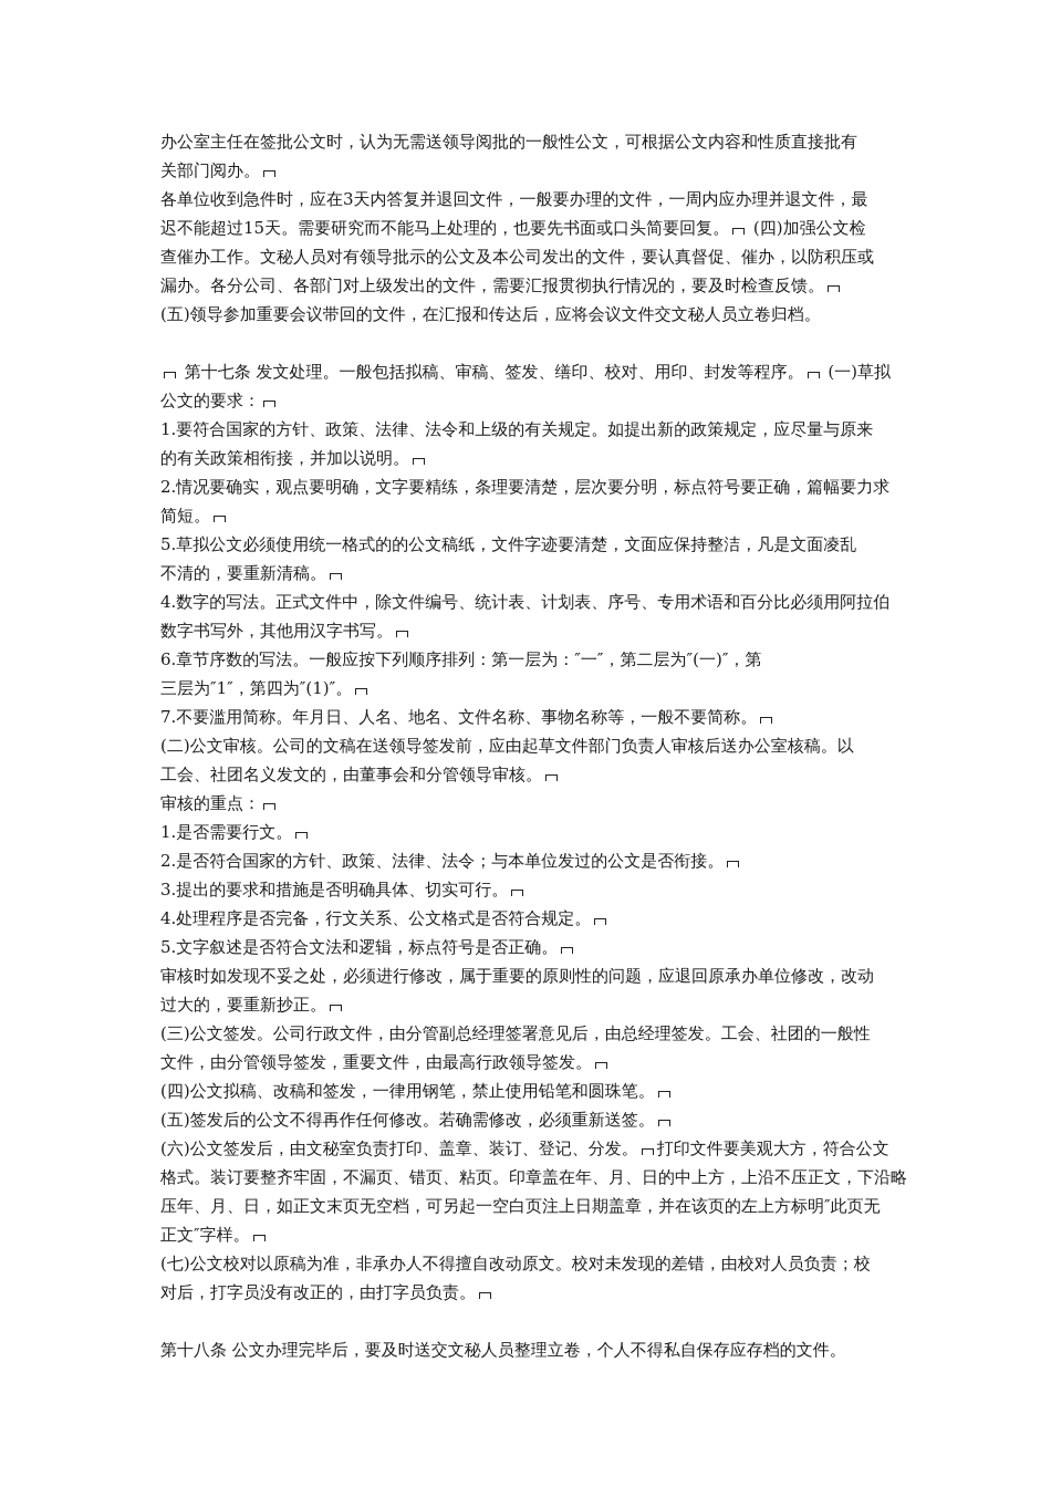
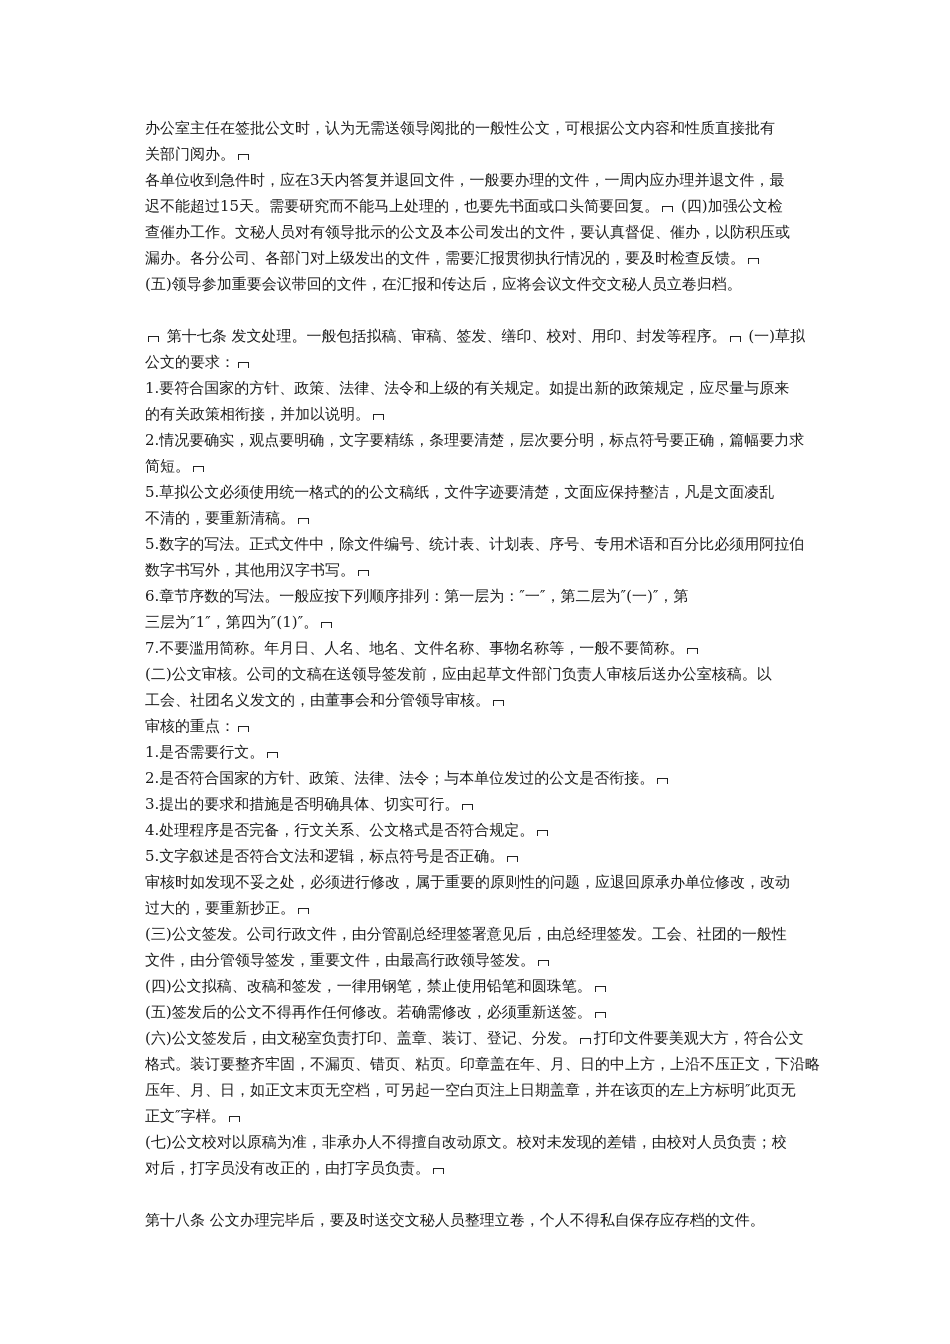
  办公室主任在签批公文时，认为无需送领导阅批的一般性公文，可根据公文内容和性质直接批有
  关部门阅办。
  各单位收到急件时，应在3天内答复并退回文件，一般要办理的文件，一周内应办理并退文件，最
  迟不能超过15天。需要研究而不能马上处理的，也要先书面或口头简要回复。 (四)加强公文检
  查催办工作。文秘人员对有领导批示的公文及本公司发出的文件，要认真督促、催办，以防积压或
  漏办。各分公司、各部门对上级发出的文件，需要汇报贯彻执行情况的，要及时检查反馈。
  (五)领导参加重要会议带回的文件，在汇报和传达后，应将会议文件交文秘人员立卷归档。
  第十七条 发文处理。一般包括拟稿、审稿、签发、缮印、校对、用印、封发等程序。 (一)草拟
  公文的要求：
  1.要符合国家的方针、政策、法律、法令和上级的有关规定。如提出新的政策规定，应尽量与原来
  的有关政策相衔接，并加以说明。
  2.情况要确实，观点要明确，文字要精练，条理要清楚，层次要分明，标点符号要正确，篇幅要力求
  简短。
  5.草拟公文必须使用统一格式的的公文稿纸，文件字迹要清楚，文面应保持整洁，凡是文面凌乱
  不清的，要重新清稿。
- 4.数字的写法。正式文件中，除文件编号、统计表、计划表、序号、专用术语和百分比必须用阿拉伯
+ 5.数字的写法。正式文件中，除文件编号、统计表、计划表、序号、专用术语和百分比必须用阿拉伯
  数字书写外，其他用汉字书写。
  6.章节序数的写法。一般应按下列顺序排列：第一层为：″一″，第二层为″(一)″，第
  三层为″1″，第四为″(1)″。
  7.不要滥用简称。年月日、人名、地名、文件名称、事物名称等，一般不要简称。
  (二)公文审核。公司的文稿在送领导签发前，应由起草文件部门负责人审核后送办公室核稿。以
  工会、社团名义发文的，由董事会和分管领导审核。
  审核的重点：
  1.是否需要行文。
  2.是否符合国家的方针、政策、法律、法令；与本单位发过的公文是否衔接。
  3.提出的要求和措施是否明确具体、切实可行。
  4.处理程序是否完备，行文关系、公文格式是否符合规定。
  5.文字叙述是否符合文法和逻辑，标点符号是否正确。
  审核时如发现不妥之处，必须进行修改，属于重要的原则性的问题，应退回原承办单位修改，改动
  过大的，要重新抄正。
  (三)公文签发。公司行政文件，由分管副总经理签署意见后，由总经理签发。工会、社团的一般性
  文件，由分管领导签发，重要文件，由最高行政领导签发。
  (四)公文拟稿、改稿和签发，一律用钢笔，禁止使用铅笔和圆珠笔。
  (五)签发后的公文不得再作任何修改。若确需修改，必须重新送签。
  (六)公文签发后，由文秘室负责打印、盖章、装订、登记、分发。 打印文件要美观大方，符合公文
  格式。装订要整齐牢固，不漏页、错页、粘页。印章盖在年、月、日的中上方，上沿不压正文，下沿略
  压年、月、日，如正文末页无空档，可另起一空白页注上日期盖章，并在该页的左上方标明″此页无
  正文″字样。
  (七)公文校对以原稿为准，非承办人不得擅自改动原文。校对未发现的差错，由校对人员负责；校
  对后，打字员没有改正的，由打字员负责。
  第十八条 公文办理完毕后，要及时送交文秘人员整理立卷，个人不得私自保存应存档的文件。
